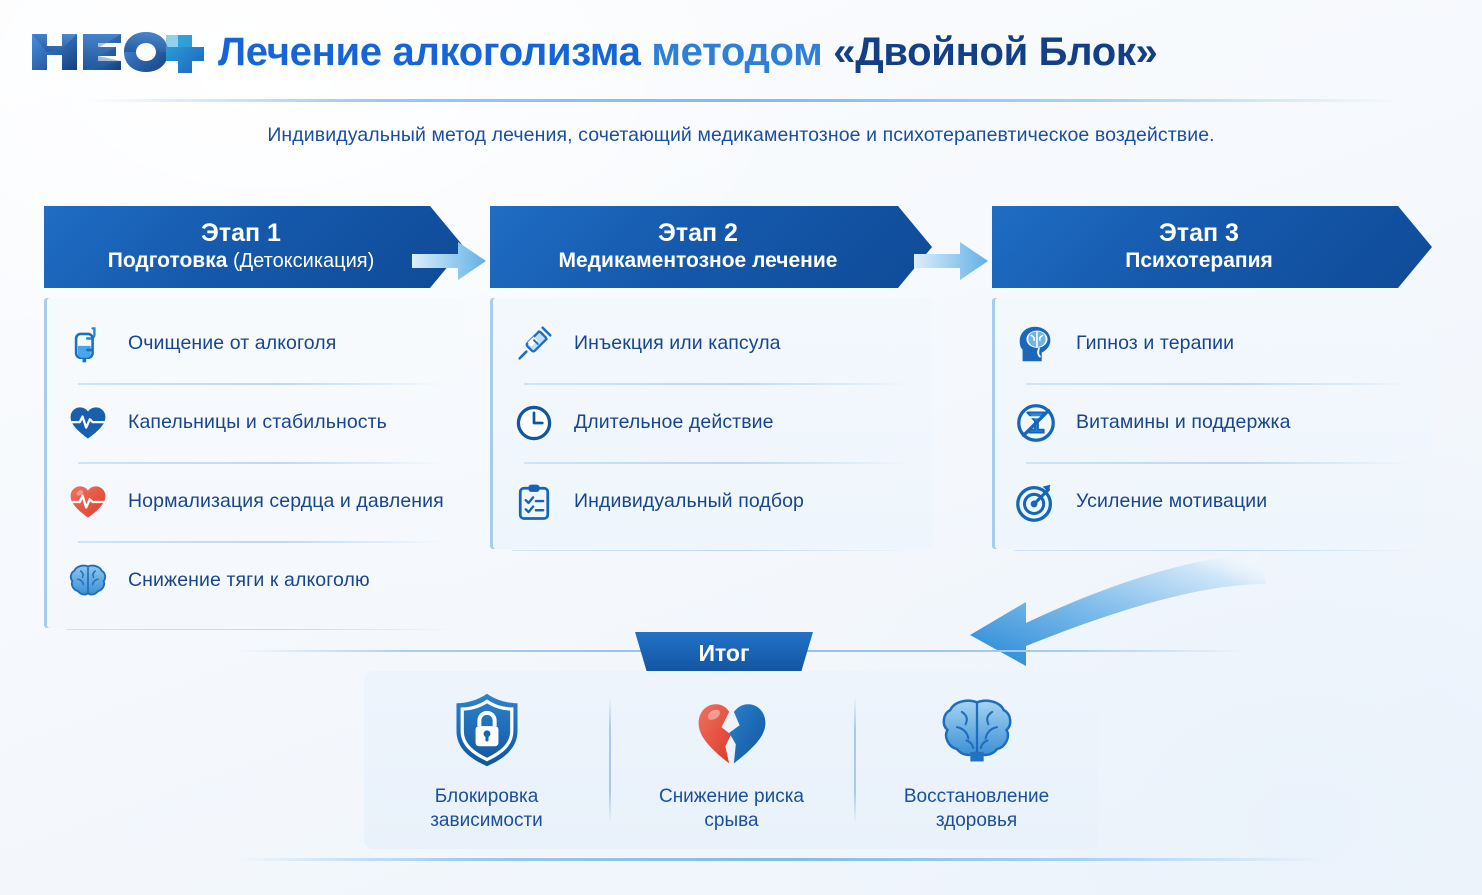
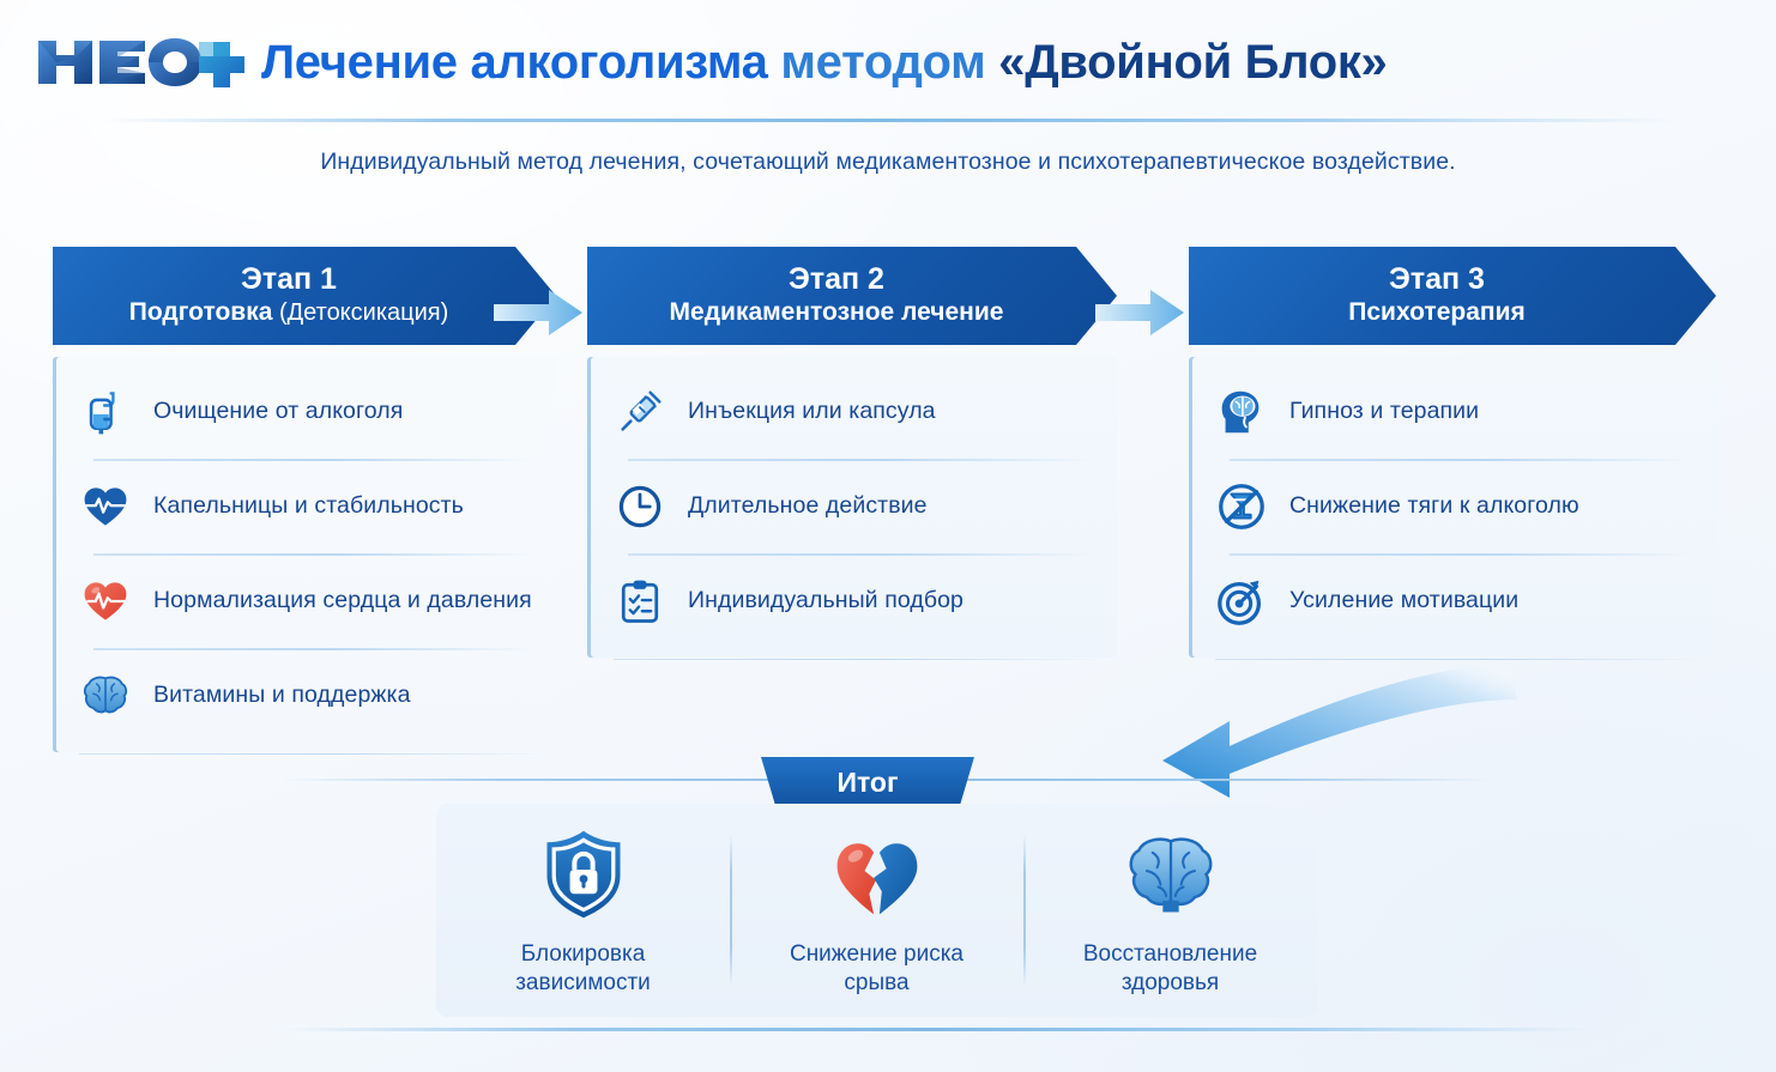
  Лечение алкоголизма методом «Двойной Блок»
  Индивидуальный метод лечения, сочетающий медикаментозное и психотерапевтическое воздействие.
  Этап 1
  Подготовка (Детоксикация)
  Очищение от алкоголя
  Капельницы и стабильность
  Нормализация сердца и давления
- Снижение тяги к алкоголю
+ Витамины и поддержка
  Этап 2
  Медикаментозное лечение
  Инъекция или капсула
  Длительное действие
  Индивидуальный подбор
  Этап 3
  Психотерапия
  Гипноз и терапии
- Витамины и поддержка
+ Снижение тяги к алкоголю
  Усиление мотивации
  Итог
  Блокировка
  зависимости
  Снижение риска
  срыва
  Восстановление
  здоровья
